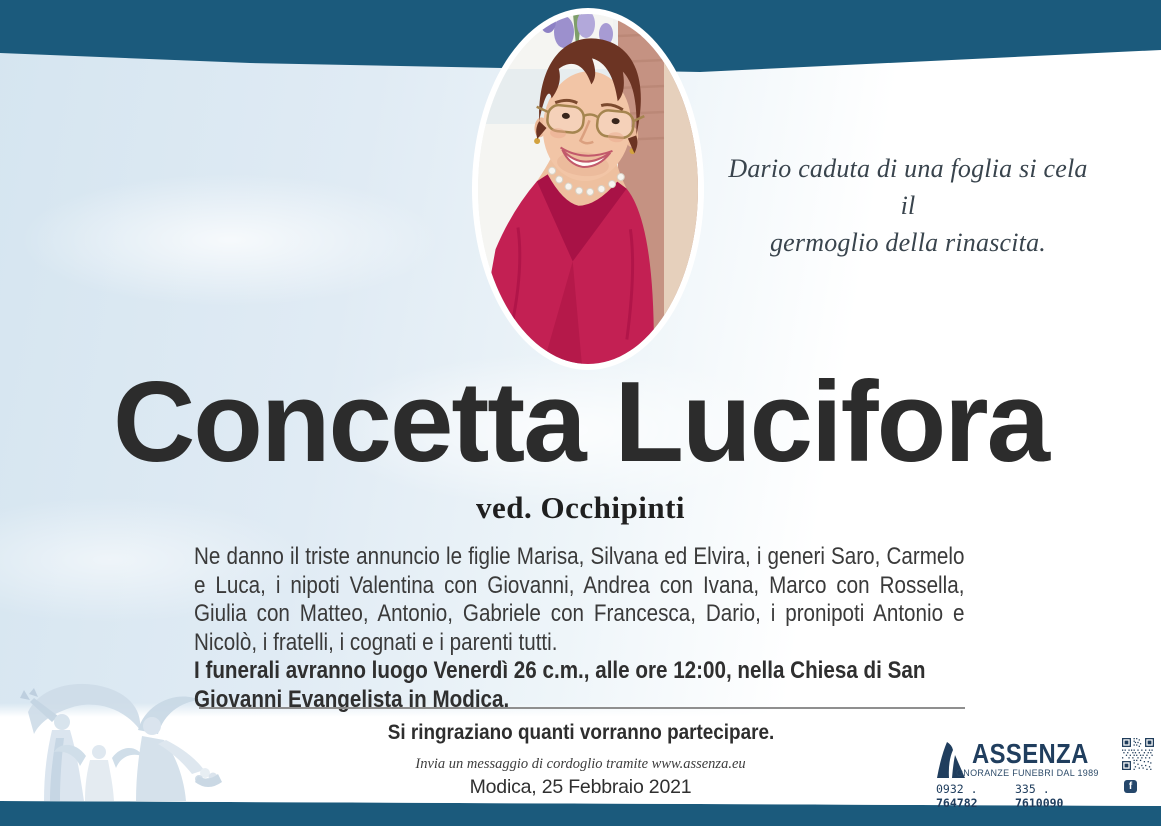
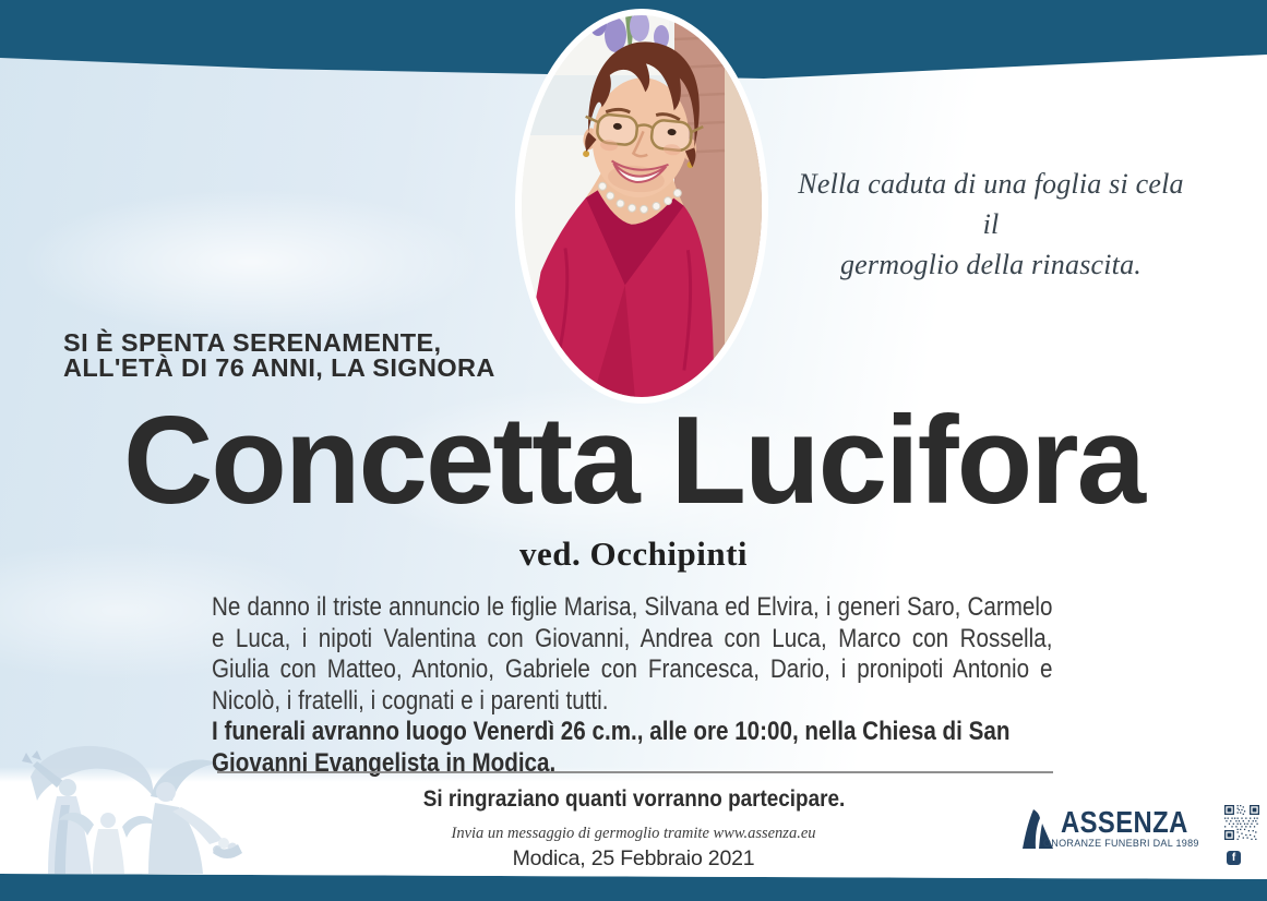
- Dario caduta di una foglia si cela il
+ Nella caduta di una foglia si cela il
  germoglio della rinascita.
+ SI È SPENTA SERENAMENTE,
+ ALL'ETÀ DI 76 ANNI, LA SIGNORA
  Concetta Lucifora
  ved. Occhipinti
- Ne danno il triste annuncio le figlie Marisa, Silvana ed Elvira, i generi Saro, Carmelo e Luca, i nipoti Valentina con Giovanni, Andrea con Ivana, Marco con Rossella, Giulia con Matteo, Antonio, Gabriele con Francesca, Dario, i pronipoti Antonio e Nicolò, i fratelli, i cognati e i parenti tutti.
+ Ne danno il triste annuncio le figlie Marisa, Silvana ed Elvira, i generi Saro, Carmelo e Luca, i nipoti Valentina con Giovanni, Andrea con Luca, Marco con Rossella, Giulia con Matteo, Antonio, Gabriele con Francesca, Dario, i pronipoti Antonio e Nicolò, i fratelli, i cognati e i parenti tutti.
- I funerali avranno luogo Venerdì 26 c.m., alle ore 12:00, nella Chiesa di San Giovanni Evangelista in Modica.
+ I funerali avranno luogo Venerdì 26 c.m., alle ore 10:00, nella Chiesa di San Giovanni Evangelista in Modica.
  Si ringraziano quanti vorranno partecipare.
- Invia un messaggio di cordoglio tramite www.assenza.eu
+ Invia un messaggio di germoglio tramite www.assenza.eu
  Modica, 25 Febbraio 2021
  ASSENZA
  ONORANZE FUNEBRI DAL 1989
- 0932 . 764782
- 335 . 7610090
  f
